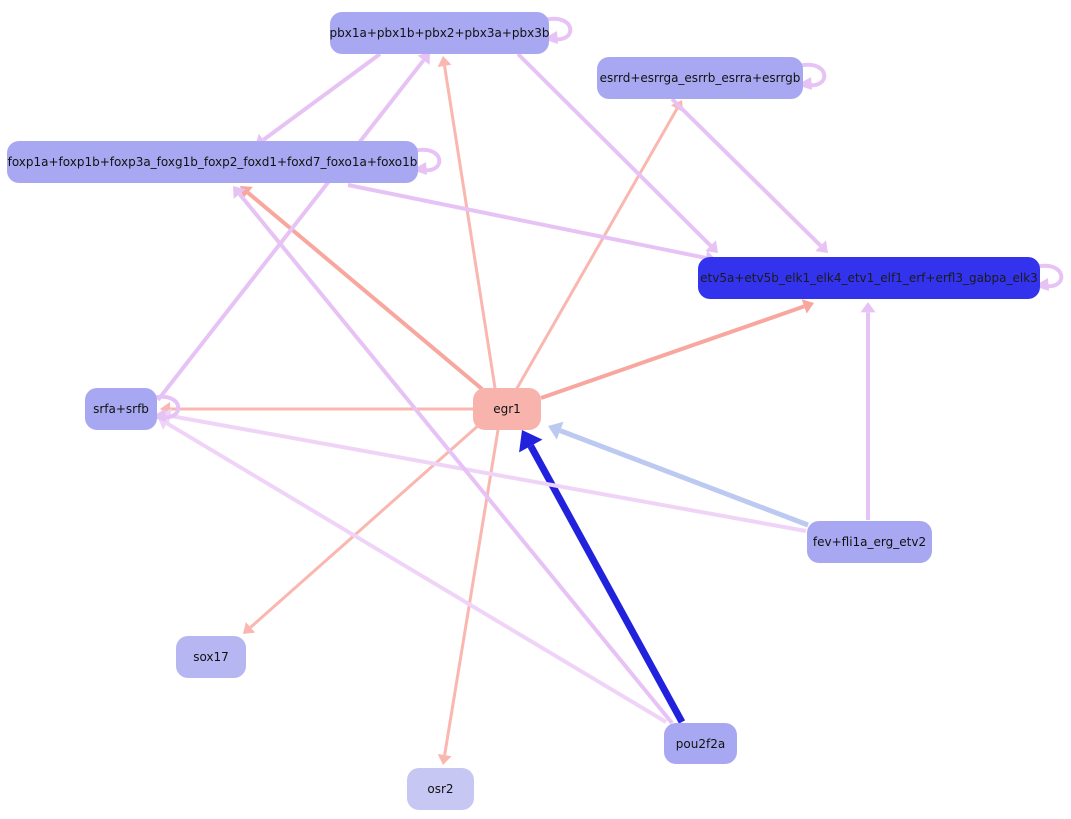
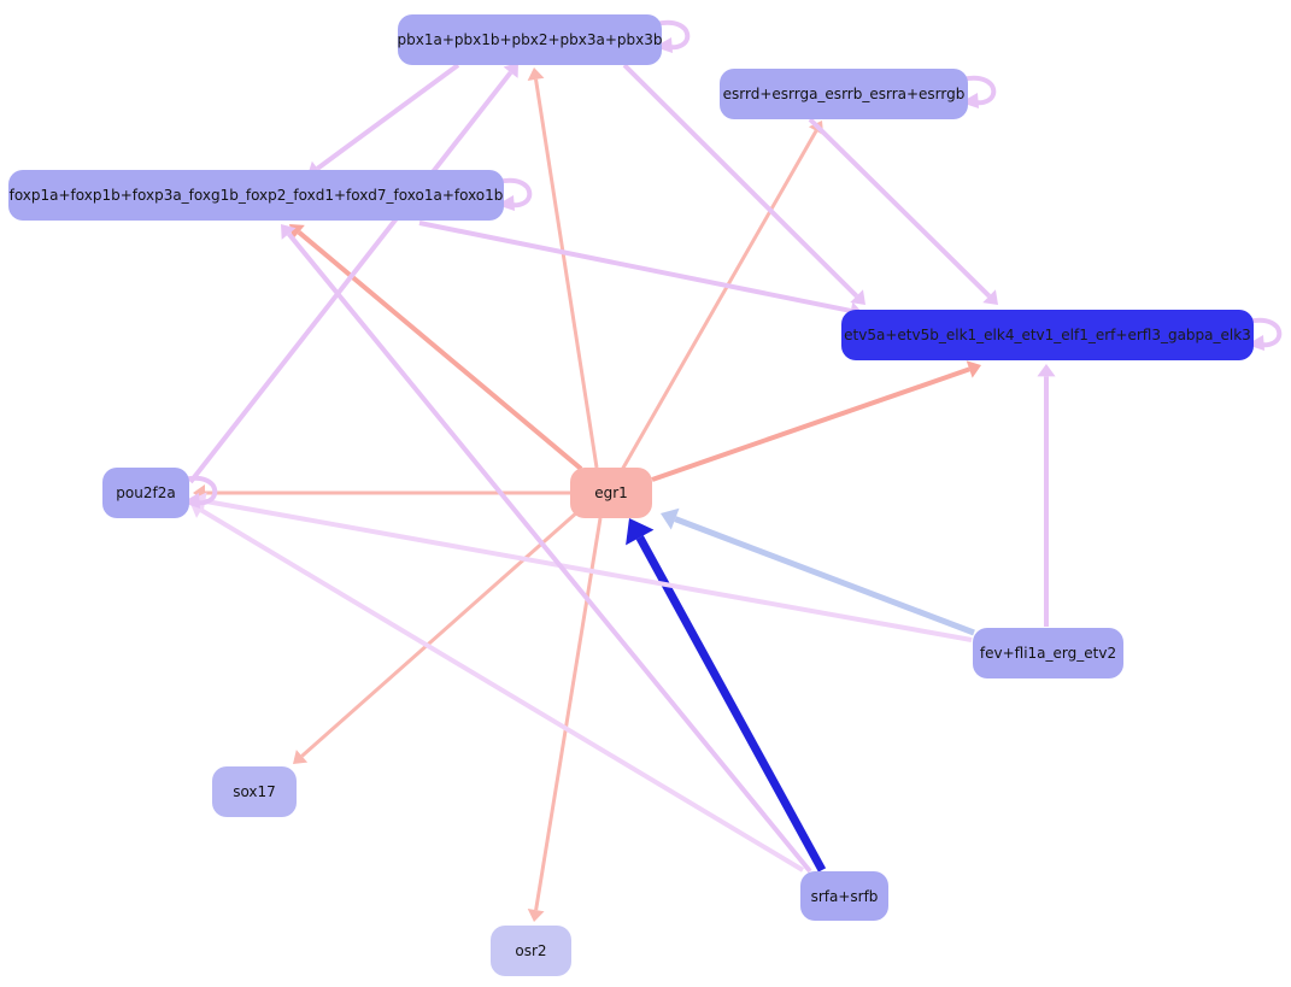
  pbx1a+pbx1b+pbx2+pbx3a+pbx3b
  esrrd+esrrga_esrrb_esrra+esrrgb
  foxp1a+foxp1b+foxp3a_foxg1b_foxp2_foxd1+foxd7_foxo1a+foxo1b
  etv5a+etv5b_elk1_elk4_etv1_elf1_erf+erfl3_gabpa_elk3
- srfa+srfb
+ pou2f2a
  egr1
  fev+fli1a_erg_etv2
  sox17
- pou2f2a
+ srfa+srfb
  osr2
